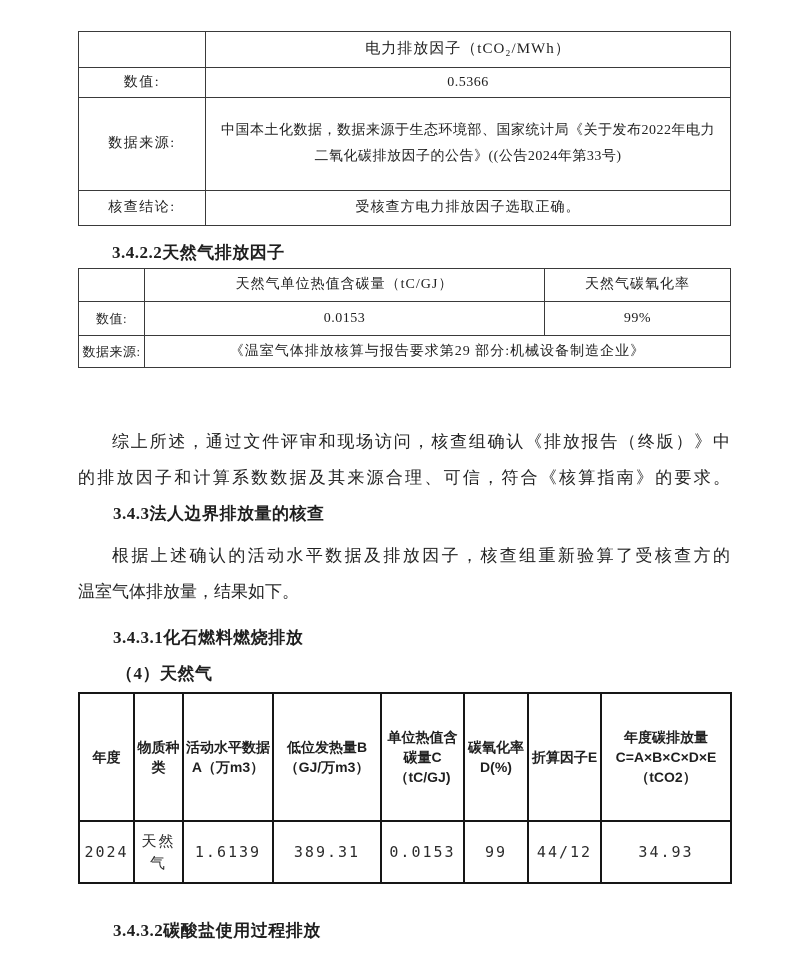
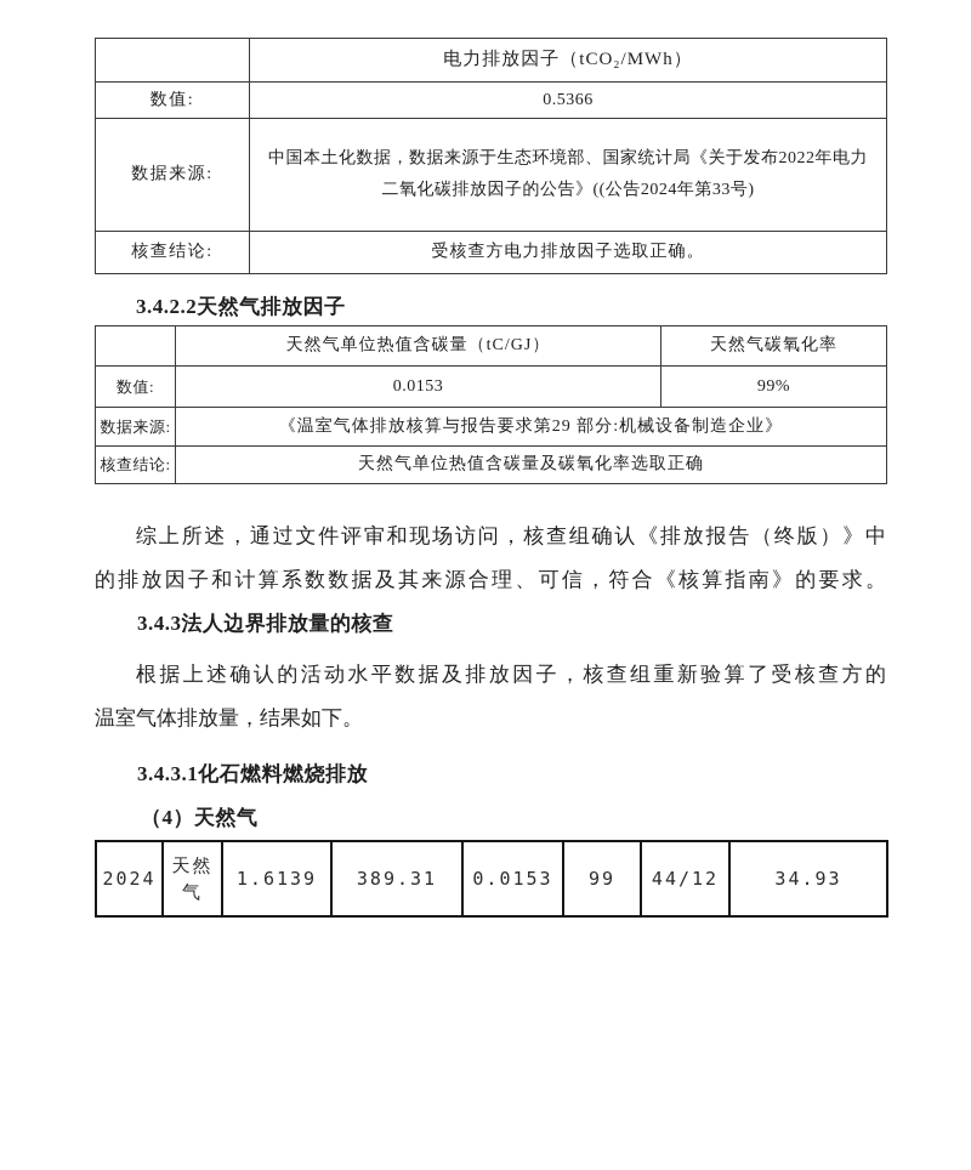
  	电力排放因子（tCO₂/MWh）
  数值:	0.5366
  数据来源:	中国本土化数据，数据来源于生态环境部、国家统计局《关于发布2022年电力二氧化碳排放因子的公告》((公告2024年第33号)
  核查结论:	受核查方电力排放因子选取正确。
  3.4.2.2天然气排放因子
  	天然气单位热值含碳量（tC/GJ）	天然气碳氧化率
  数值:	0.0153	99%
  数据来源:	《温室气体排放核算与报告要求第29 部分:机械设备制造企业》
+ 核查结论:	天然气单位热值含碳量及碳氧化率选取正确
  综上所述，通过文件评审和现场访问，核查组确认《排放报告（终版）》中
  的排放因子和计算系数数据及其来源合理、可信，符合《核算指南》的要求。
  3.4.3法人边界排放量的核查
  根据上述确认的活动水平数据及排放因子，核查组重新验算了受核查方的
  温室气体排放量，结果如下。
  3.4.3.1化石燃料燃烧排放
  （4）天然气
- 年度	物质种类	活动水平数据A（万m3）	低位发热量B（GJ/万m3）	单位热值含碳量C（tC/GJ)	碳氧化率D(%)	折算因子E	年度碳排放量C=A×B×C×D×E（tCO2）
  2024	天然气	1.6139	389.31	0.0153	99	44/12	34.93
- 3.4.3.2碳酸盐使用过程排放
